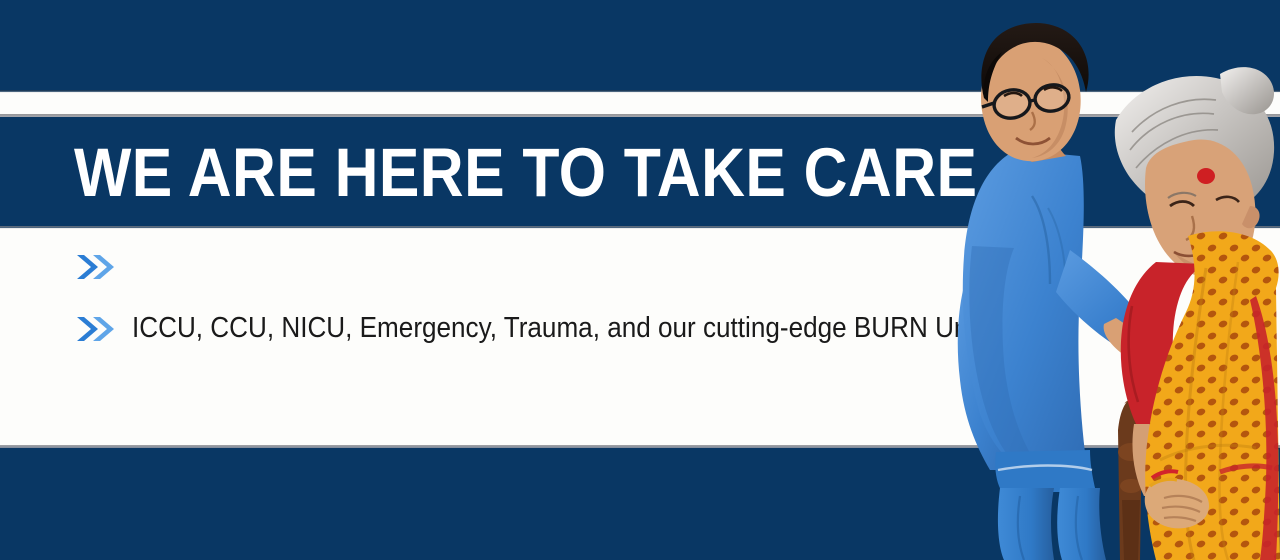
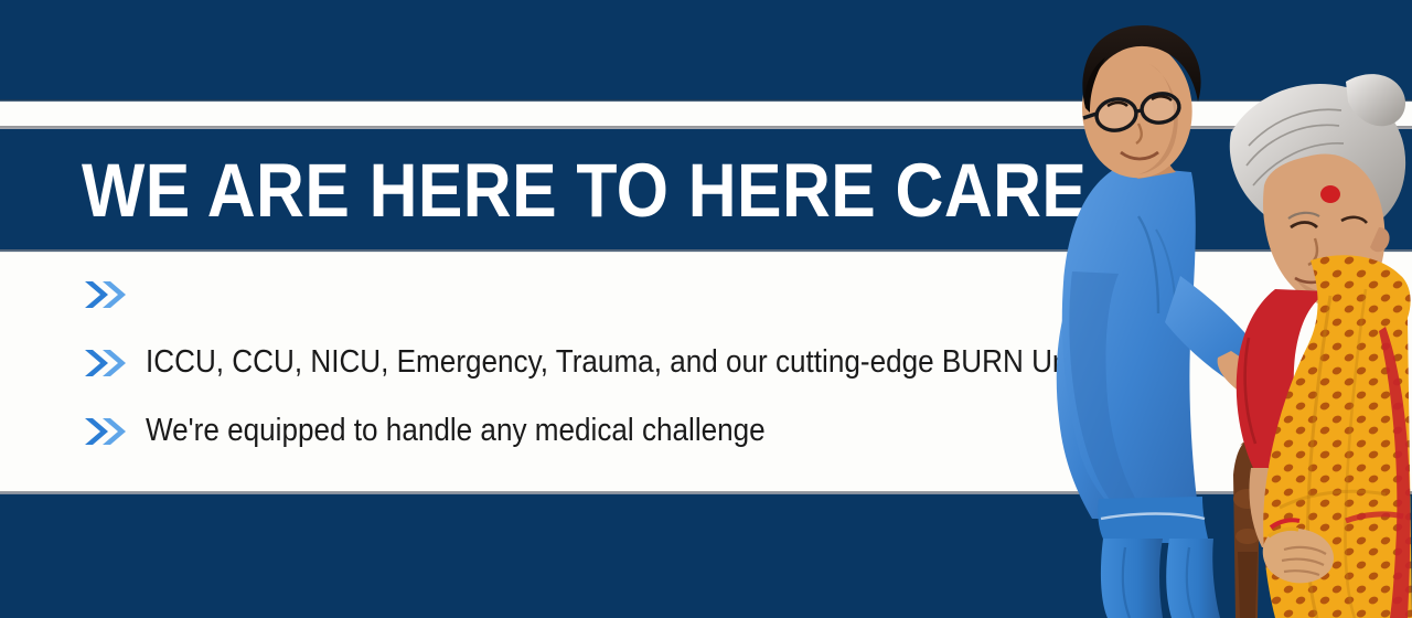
- WE ARE HERE TO TAKE CARE
+ WE ARE HERE TO HERE CARE
  ICCU, CCU, NICU, Emergency, Trauma, and our cutting-edge BURN U
+ We're equipped to handle any medical challenge
